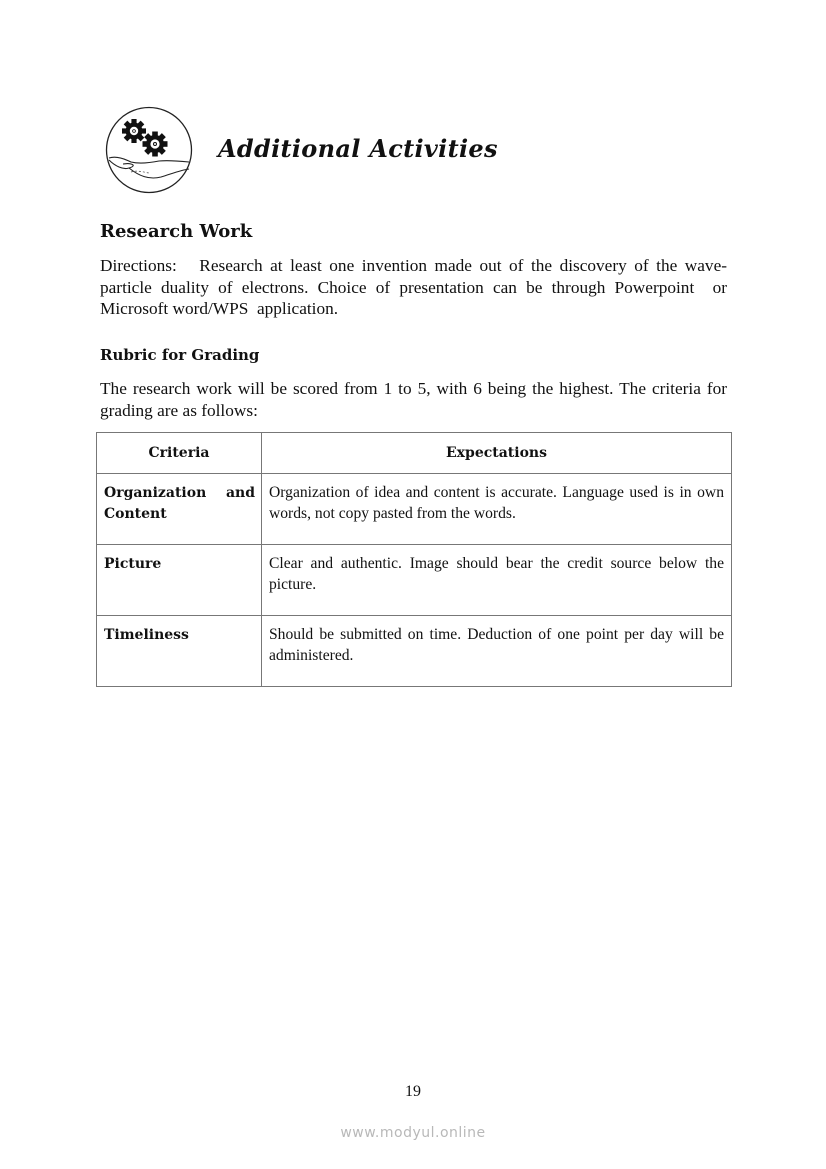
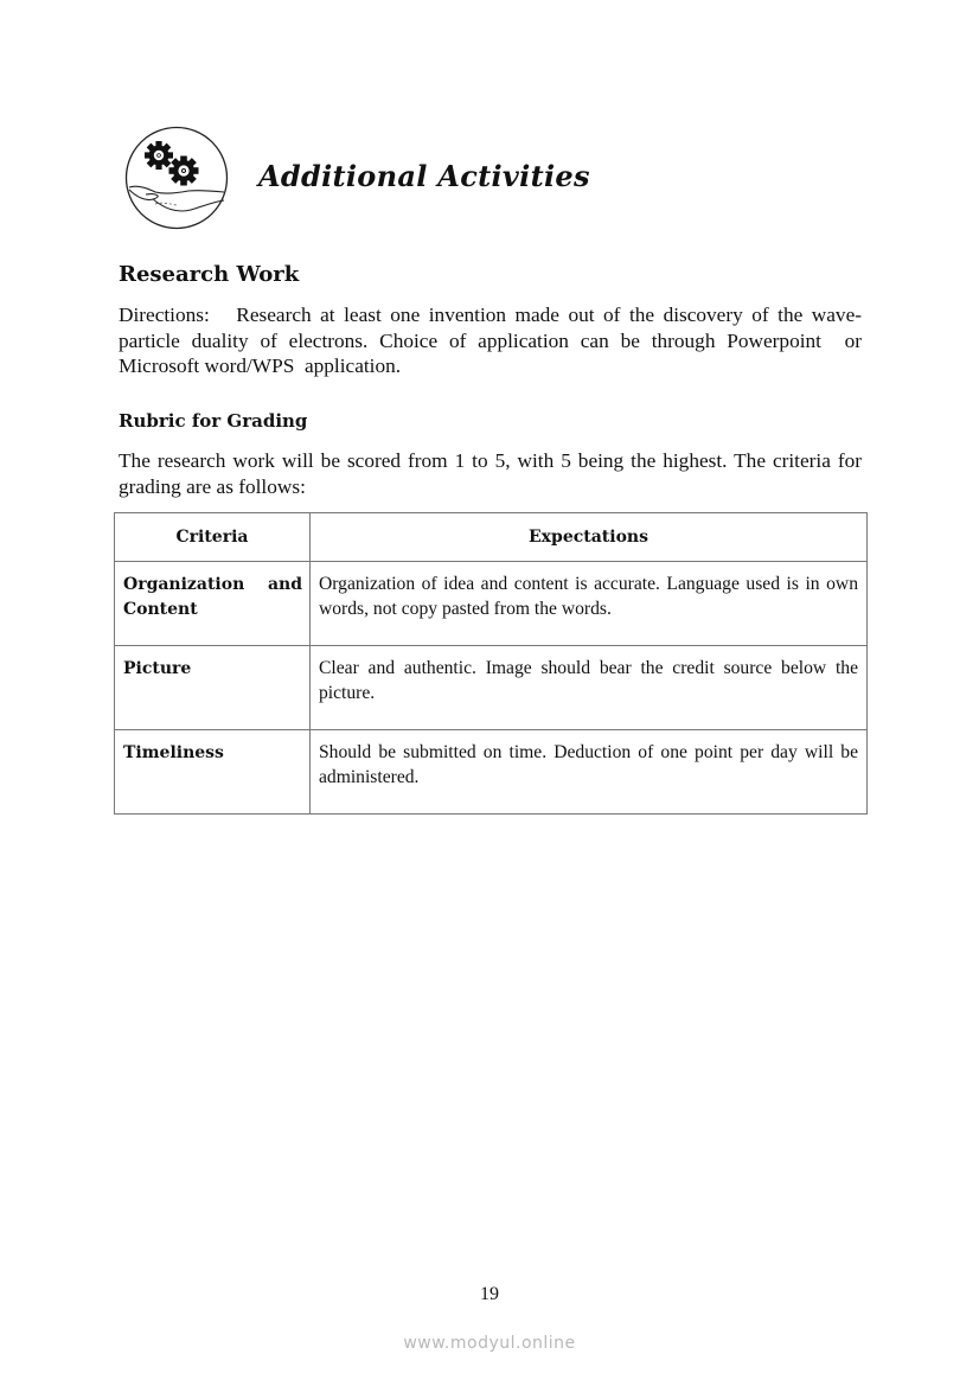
  Additional Activities
  Research Work
- Directions: Research at least one invention made out of the discovery of the wave-particle duality of electrons. Choice of presentation can be through Powerpoint or Microsoft word/WPS application.
+ Directions: Research at least one invention made out of the discovery of the wave-particle duality of electrons. Choice of application can be through Powerpoint or Microsoft word/WPS application.
  Rubric for Grading
- The research work will be scored from 1 to 5, with 6 being the highest. The criteria for grading are as follows:
+ The research work will be scored from 1 to 5, with 5 being the highest. The criteria for grading are as follows:
  Criteria	Expectations
  Organization and Content	Organization of idea and content is accurate. Language used is in own words, not copy pasted from the words.
  Picture	Clear and authentic. Image should bear the credit source below the picture.
  Timeliness	Should be submitted on time. Deduction of one point per day will be administered.
  19
  www.modyul.online
